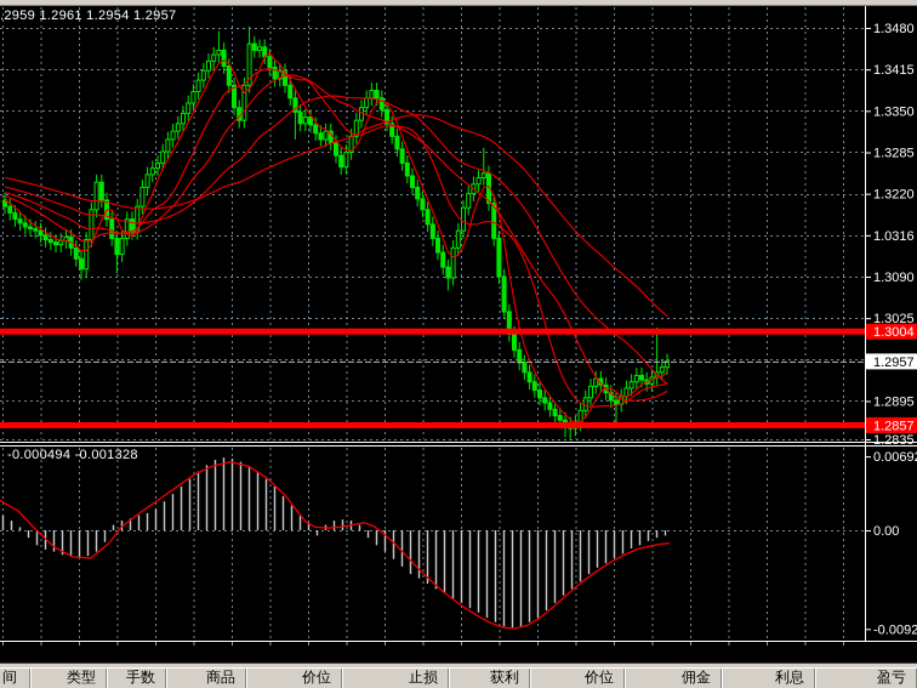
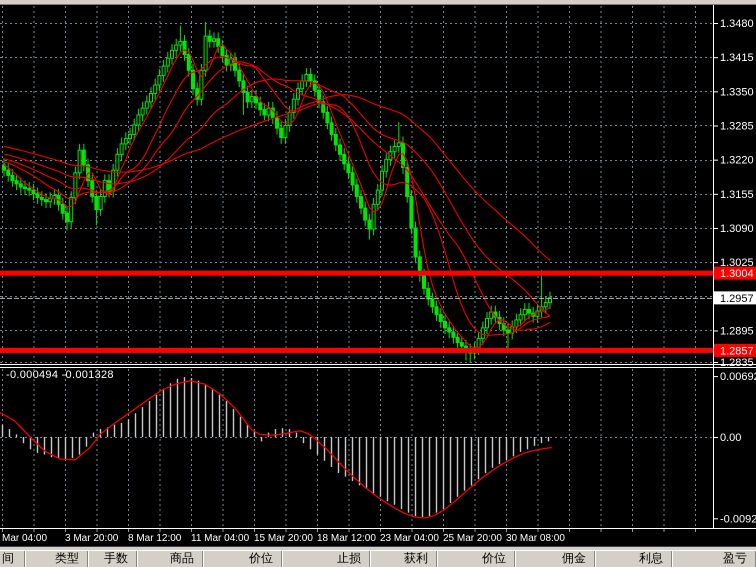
  1.3480
  1.3415
  1.3350
  1.3285
  1.3220
- 1.0316
+ 1.3155
  1.3090
  1.3025
  1.2895
  1.2835
  1.3004
  1.2957
  1.2857
  0.0069
  0.00
  -0.0092
- .2959 1.2961 1.2954 1.2957
  -0.000494 -0.001328
+ Mar 04:00
+ 3 Mar 20:00
+ 8 Mar 12:00
+ 11 Mar 04:00
+ 15 Mar 20:00
+ 18 Mar 12:00
+ 23 Mar 04:00
+ 25 Mar 20:00
+ 30 Mar 08:00
  间
  类型
  手数
  商品
  价位
  止损
  获利
  价位
  佣金
  利息
  盈亏
